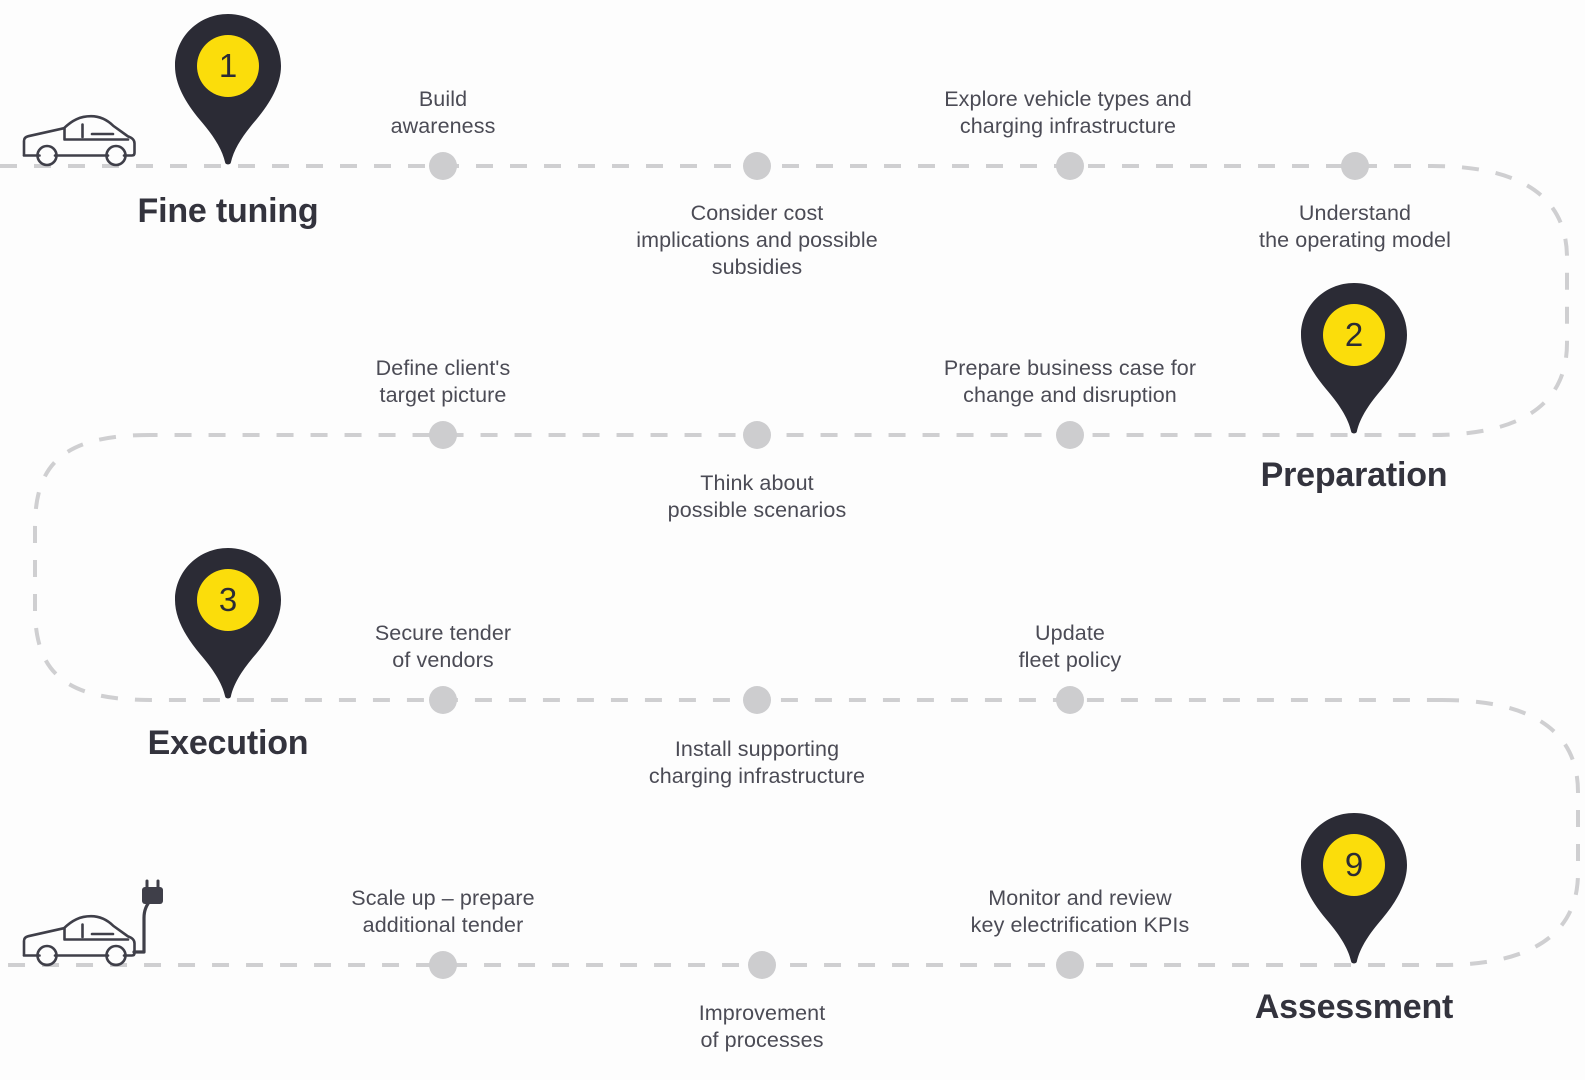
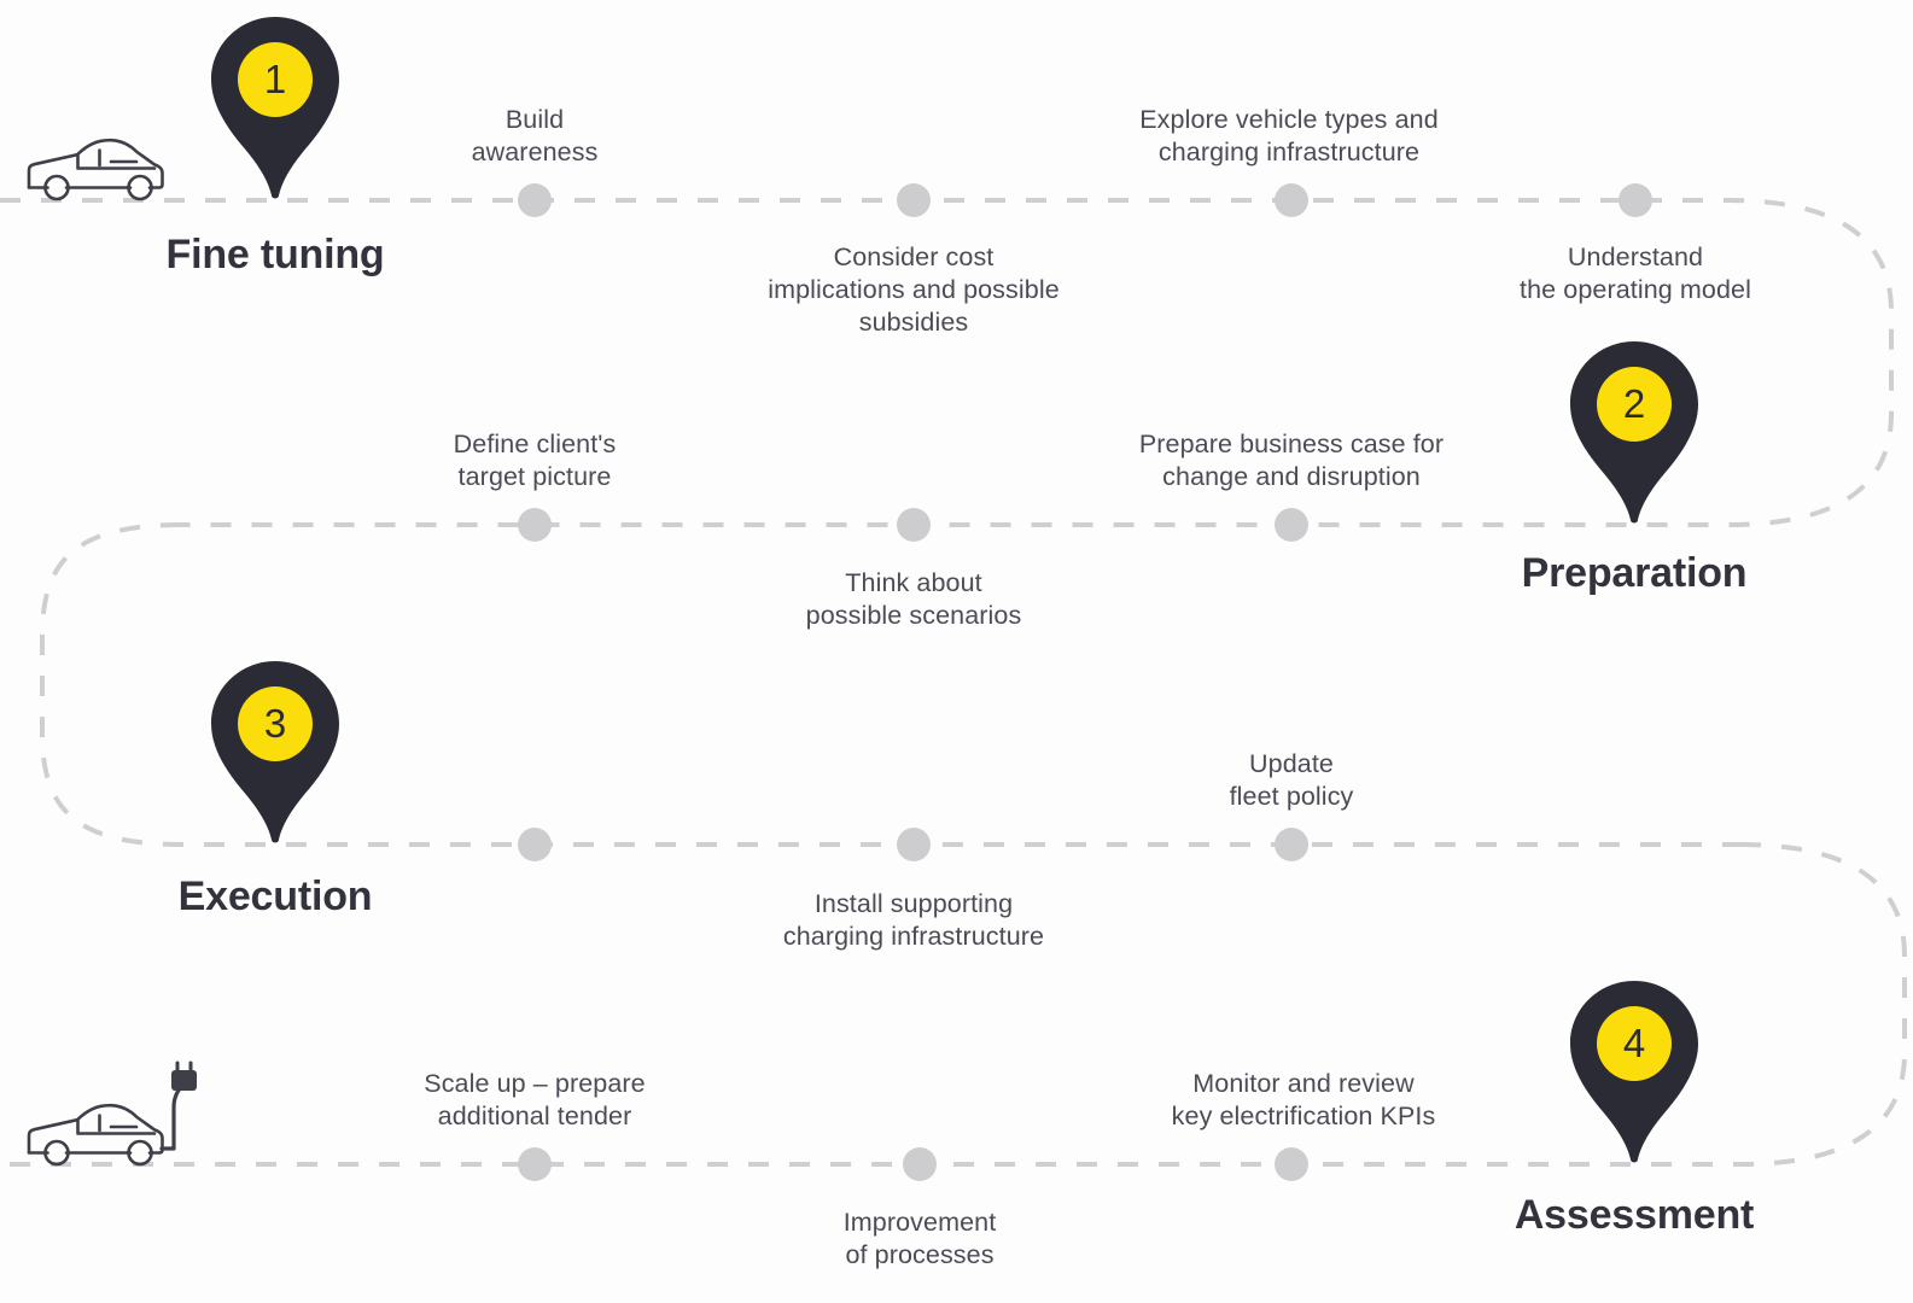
  Build
  awareness
  Consider cost
  implications and possible
  subsidies
  Explore vehicle types and
  charging infrastructure
  Understand
  the operating model
  Define client's
  target picture
  Think about
  possible scenarios
  Prepare business case for
  change and disruption
- Secure tender
- of vendors
  Install supporting
  charging infrastructure
  Update
  fleet policy
  Scale up – prepare
  additional tender
  Improvement
  of processes
  Monitor and review
  key electrification KPIs
  1
  2
  3
- 9
+ 4
  Fine tuning
  Preparation
  Execution
  Assessment
